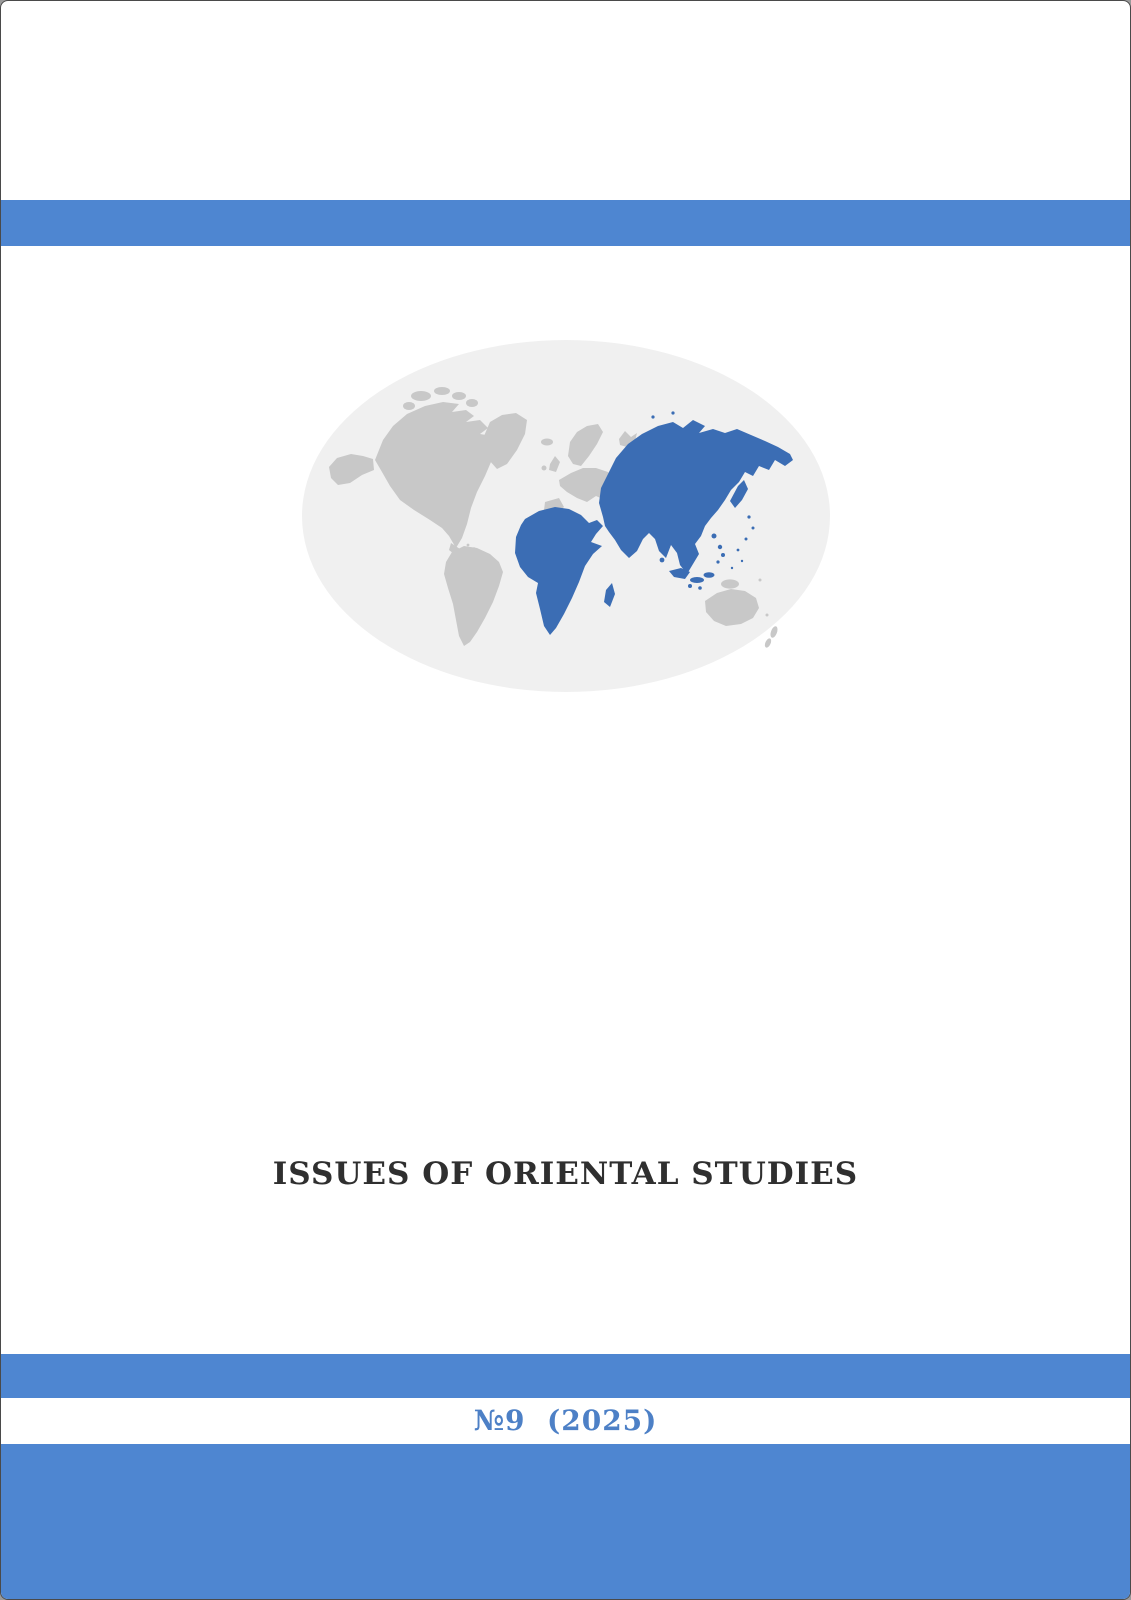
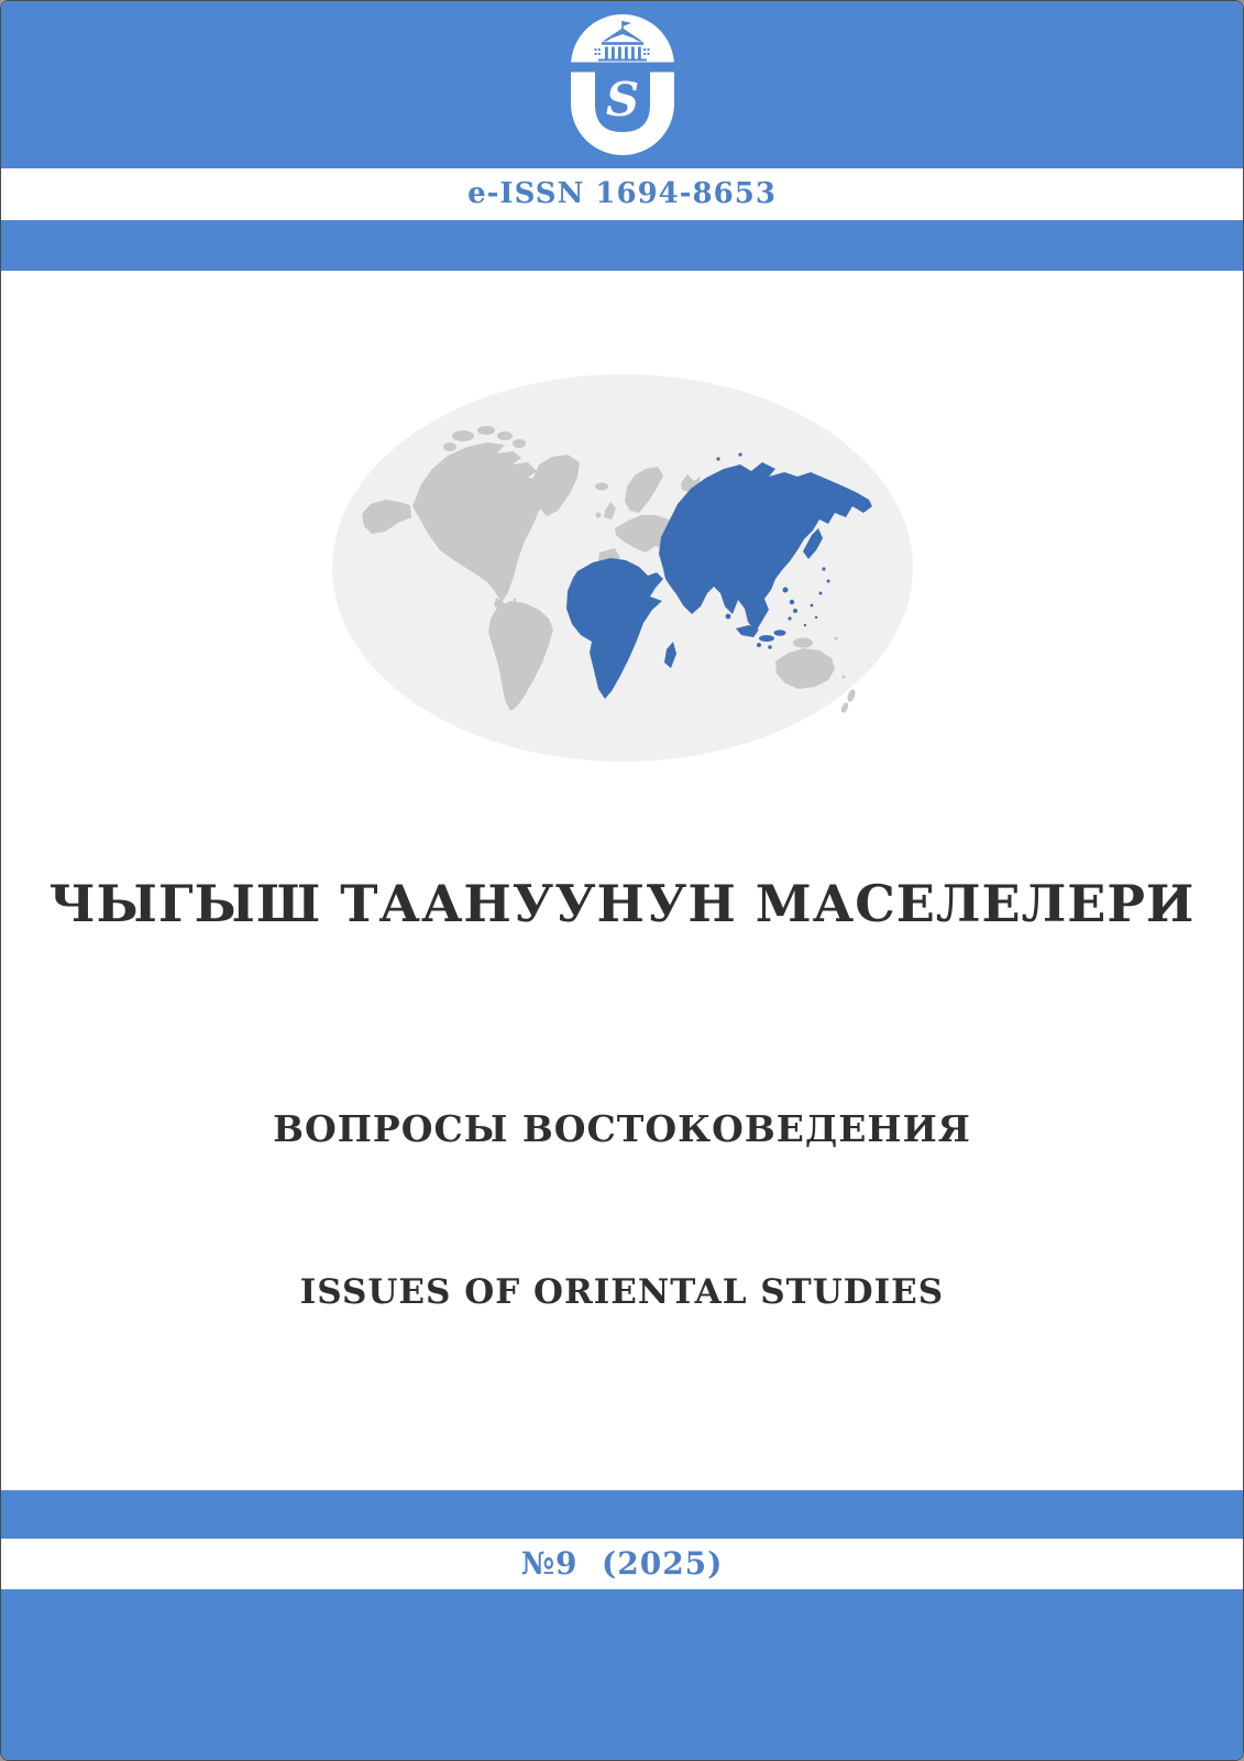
+ S
+ e-ISSN 1694-8653
+ ЧЫГЫШ ТААНУУНУН МАСЕЛЕЛЕРИ
+ ВОПРОСЫ ВОСТОКОВЕДЕНИЯ
  ISSUES OF ORIENTAL STUDIES
  №9 (2025)
